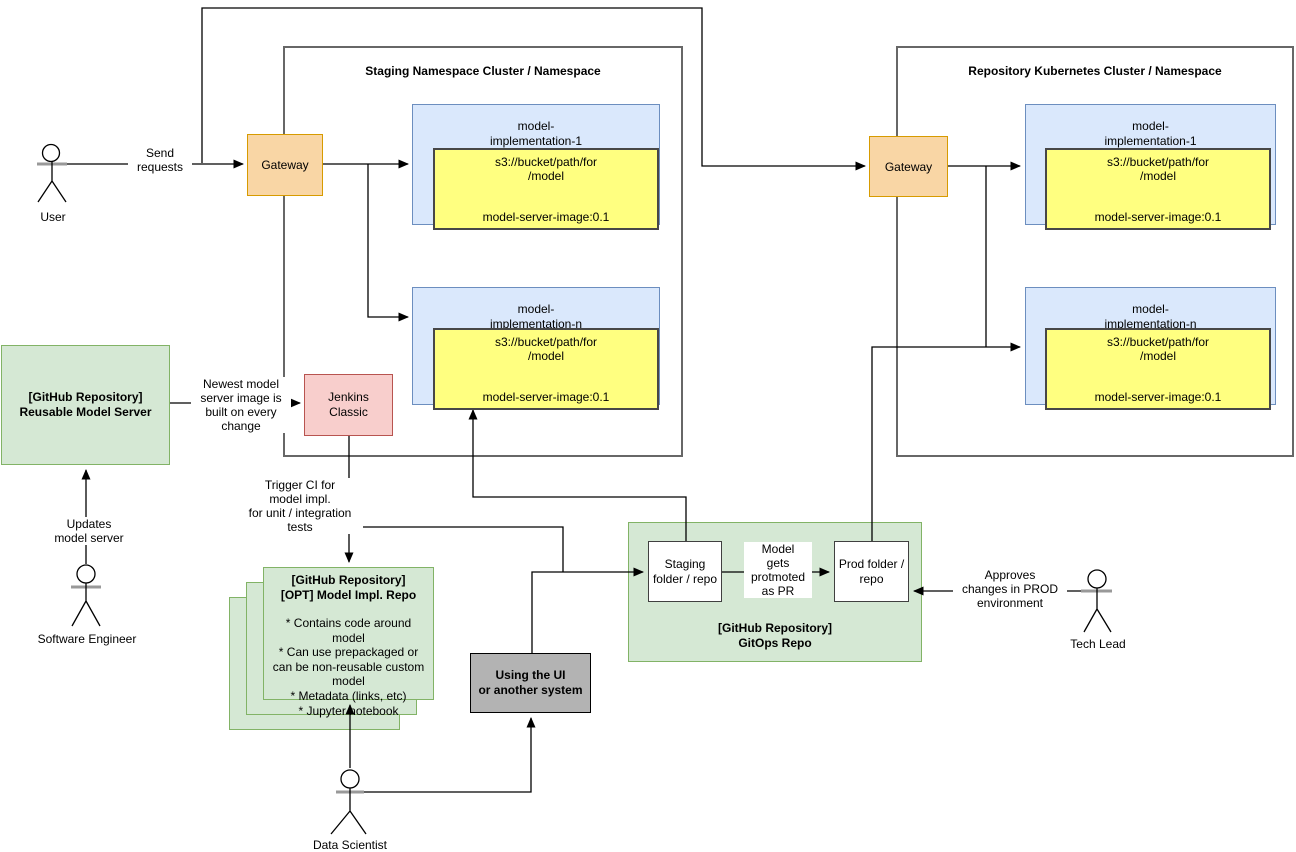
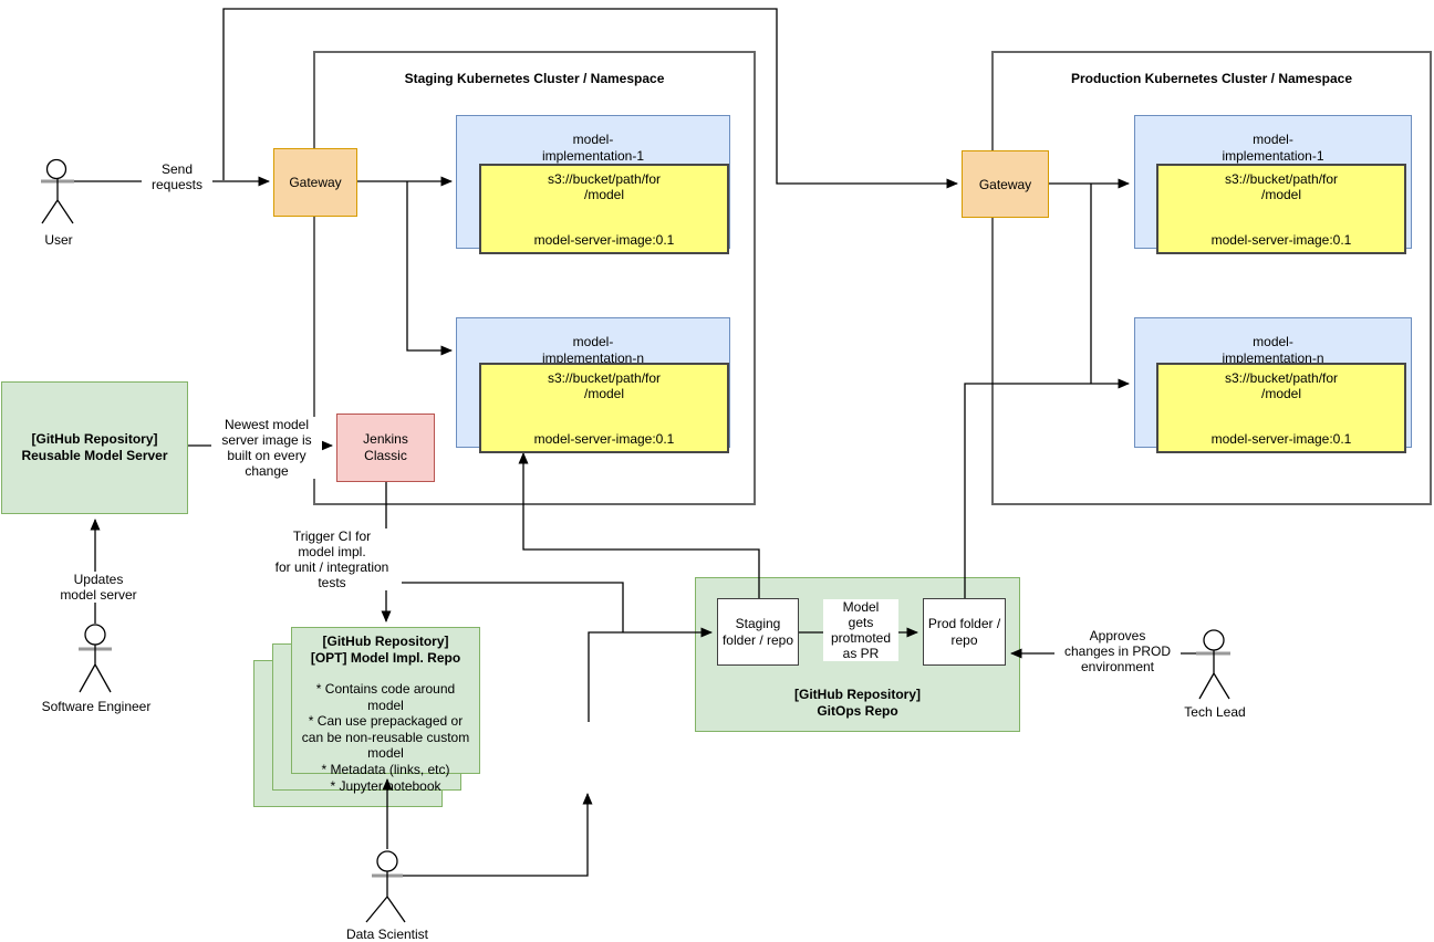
- Staging Namespace Cluster / Namespace
+ Staging Kubernetes Cluster / Namespace
- Repository Kubernetes Cluster / Namespace
+ Production Kubernetes Cluster / Namespace
  [GitHub Repository]
  GitOps Repo
  model-
  implementation-1
  s3://bucket/path/for
  /model
  model-server-image:0.1
  model-
  implementation-n
  s3://bucket/path/for
  /model
  model-server-image:0.1
  model-
  implementation-1
  s3://bucket/path/for
  /model
  model-server-image:0.1
  model-
  implementation-n
  s3://bucket/path/for
  /model
  model-server-image:0.1
  Gateway
  Gateway
  [GitHub Repository]
  Reusable Model Server
  Jenkins
  Classic
  [GitHub Repository]
  [OPT] Model Impl. Repo
  * Contains code around
  model
  * Can use prepackaged or
  can be non-reusable custom
  model
  * Metadata (links, etc)
  * Jupyter notebook
- Using the UI
- or another system
  Staging
  folder / repo
  Prod folder /
  repo
  Send
  requests
  Newest model
  server image is
  built on every
  change
  Trigger CI for
  model impl.
  for unit / integration
  tests
  Updates
  model server
  Model
  gets
  protmoted
  as PR
  Approves
  changes in PROD
  environment
  User
  Software Engineer
  Data Scientist
  Tech Lead
